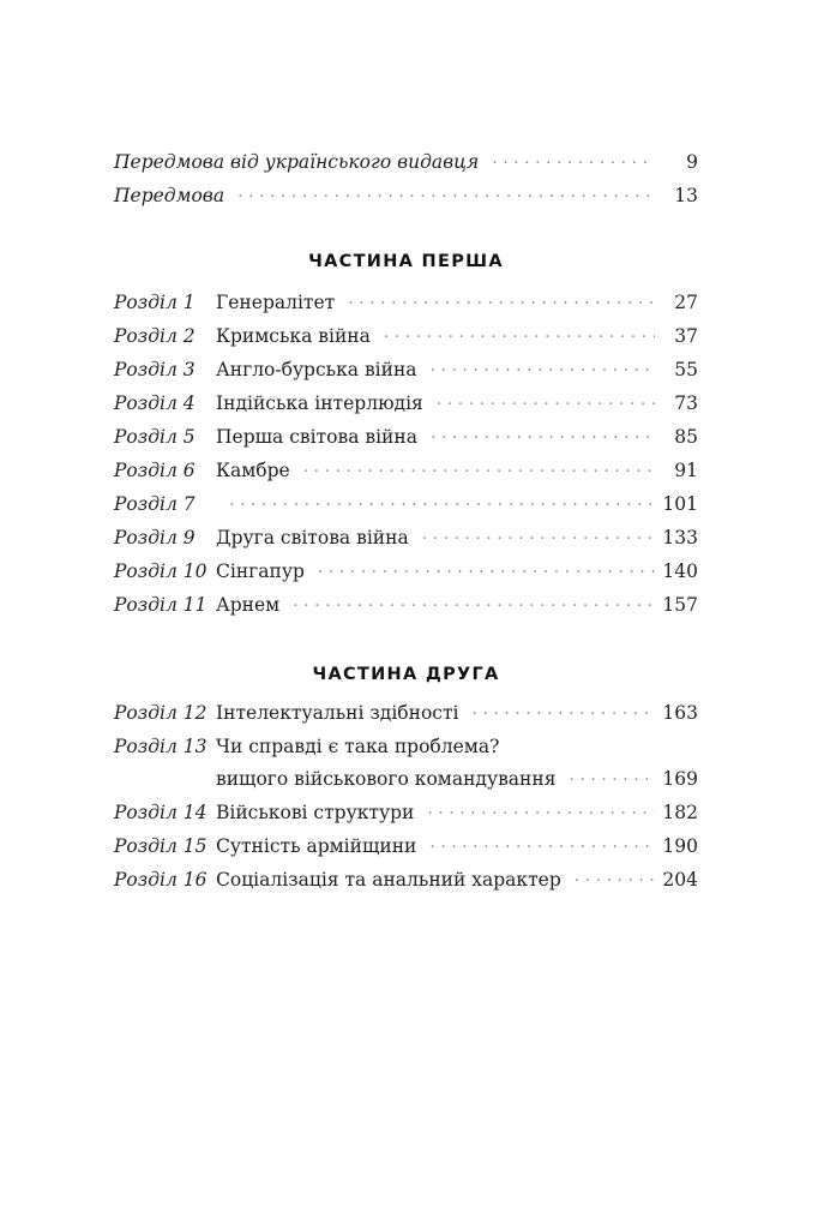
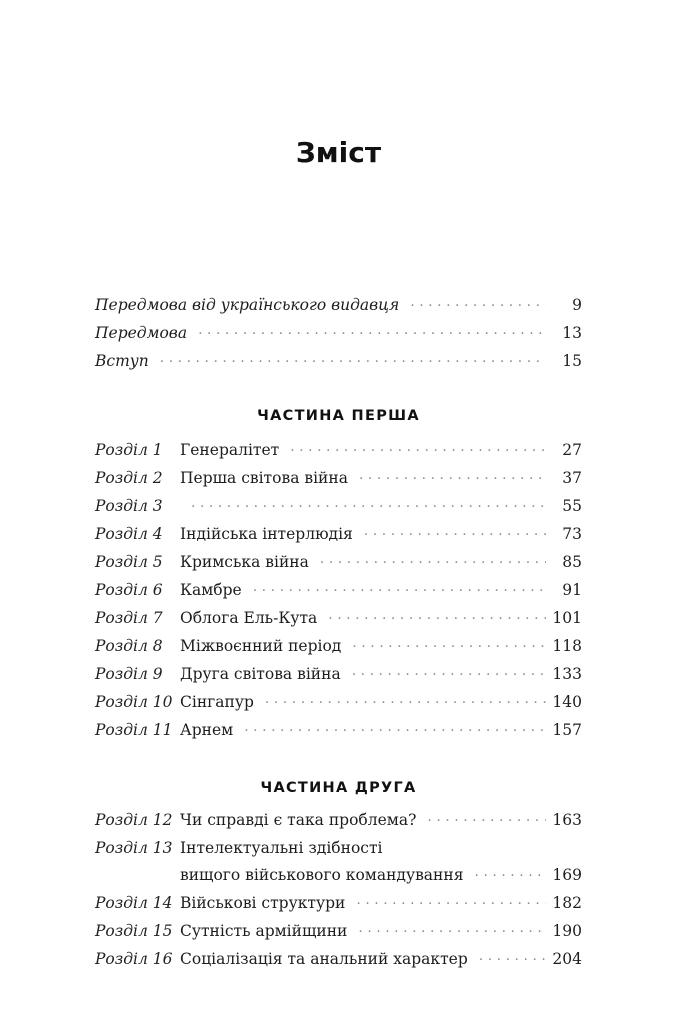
+ Зміст
  Передмова від українського видавця
  9
  Передмова
  13
+ Вступ
+ 15
  ЧАСТИНА ПЕРША
  Розділ 1
  Генералітет
  27
  Розділ 2
- Кримська війна
+ Перша світова війна
  37
  Розділ 3
- Англо-бурська війна
  55
  Розділ 4
  Індійська інтерлюдія
  73
  Розділ 5
- Перша світова війна
+ Кримська війна
  85
  Розділ 6
  Камбре
  91
  Розділ 7
+ Облога Ель-Кута
  101
+ Розділ 8
+ Міжвоєнний період
+ 118
  Розділ 9
  Друга світова війна
  133
  Розділ 10
  Сінгапур
  140
  Розділ 11
  Арнем
  157
  ЧАСТИНА ДРУГА
  Розділ 12
- Інтелектуальні здібності
+ Чи справді є така проблема?
  163
  Розділ 13
- Чи справді є така проблема?
+ Інтелектуальні здібності
  вищого військового командування
  169
  Розділ 14
  Військові структури
  182
  Розділ 15
  Сутність армійщини
  190
  Розділ 16
  Соціалізація та анальний характер
  204
